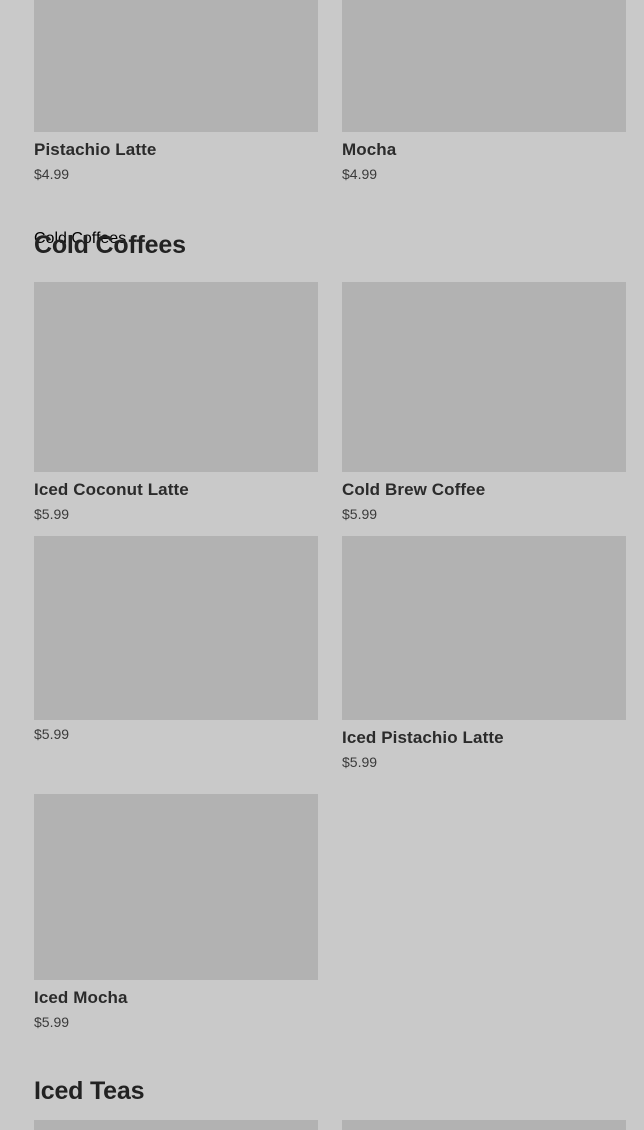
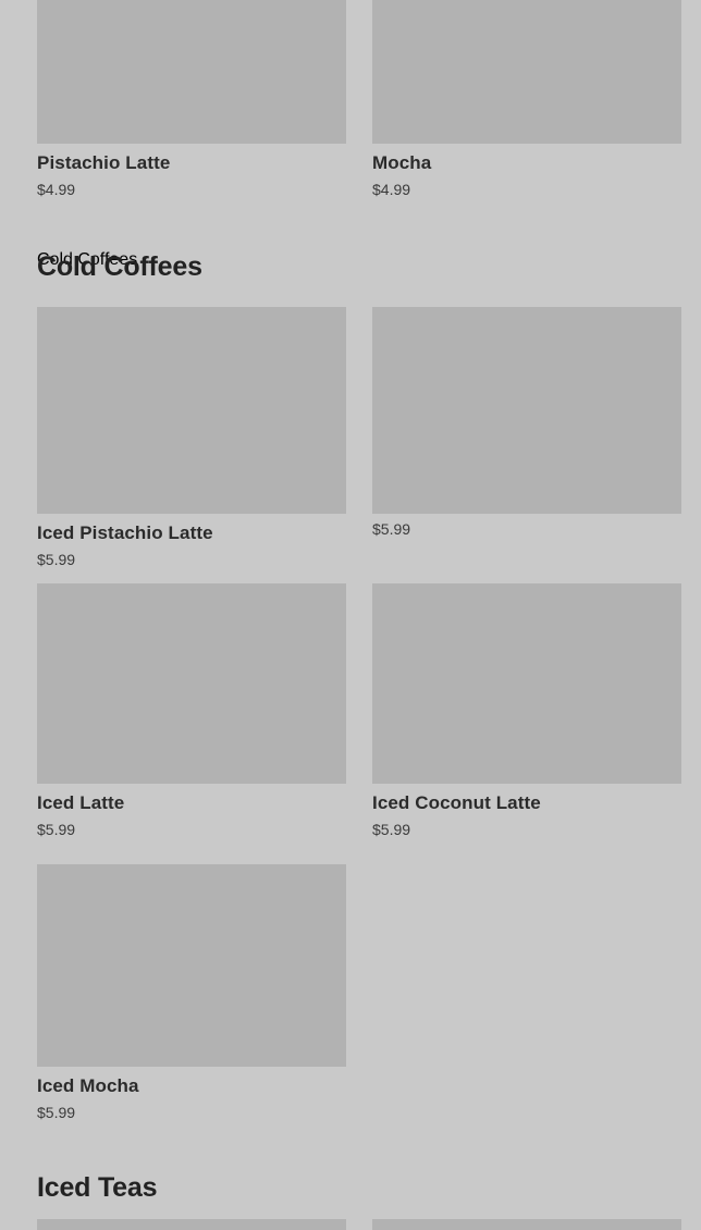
  Pistachio Latte
  $4.99
  Mocha
  $4.99
  Cold Coffees
  Cold Coffees
- Iced Coconut Latte
+ Iced Pistachio Latte
  $5.99
- Cold Brew Coffee
  $5.99
+ Iced Latte
  $5.99
- Iced Pistachio Latte
+ Iced Coconut Latte
  $5.99
  Iced Mocha
  $5.99
  Iced Teas
